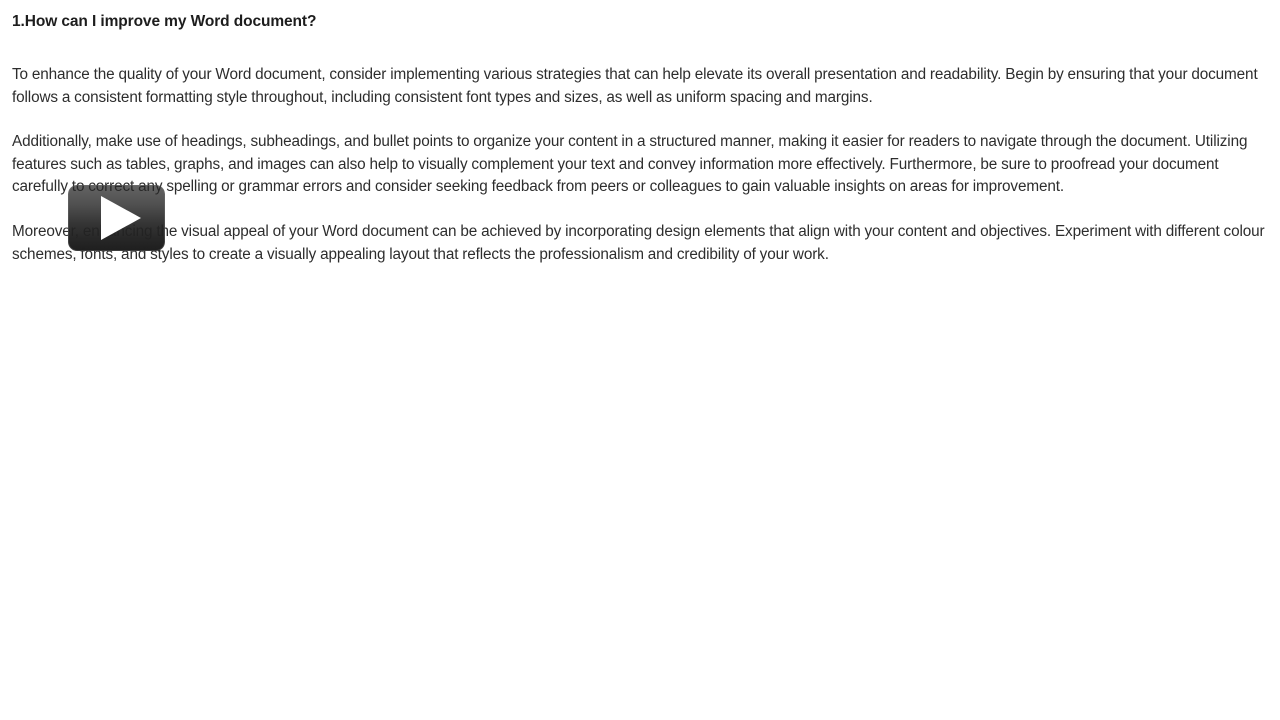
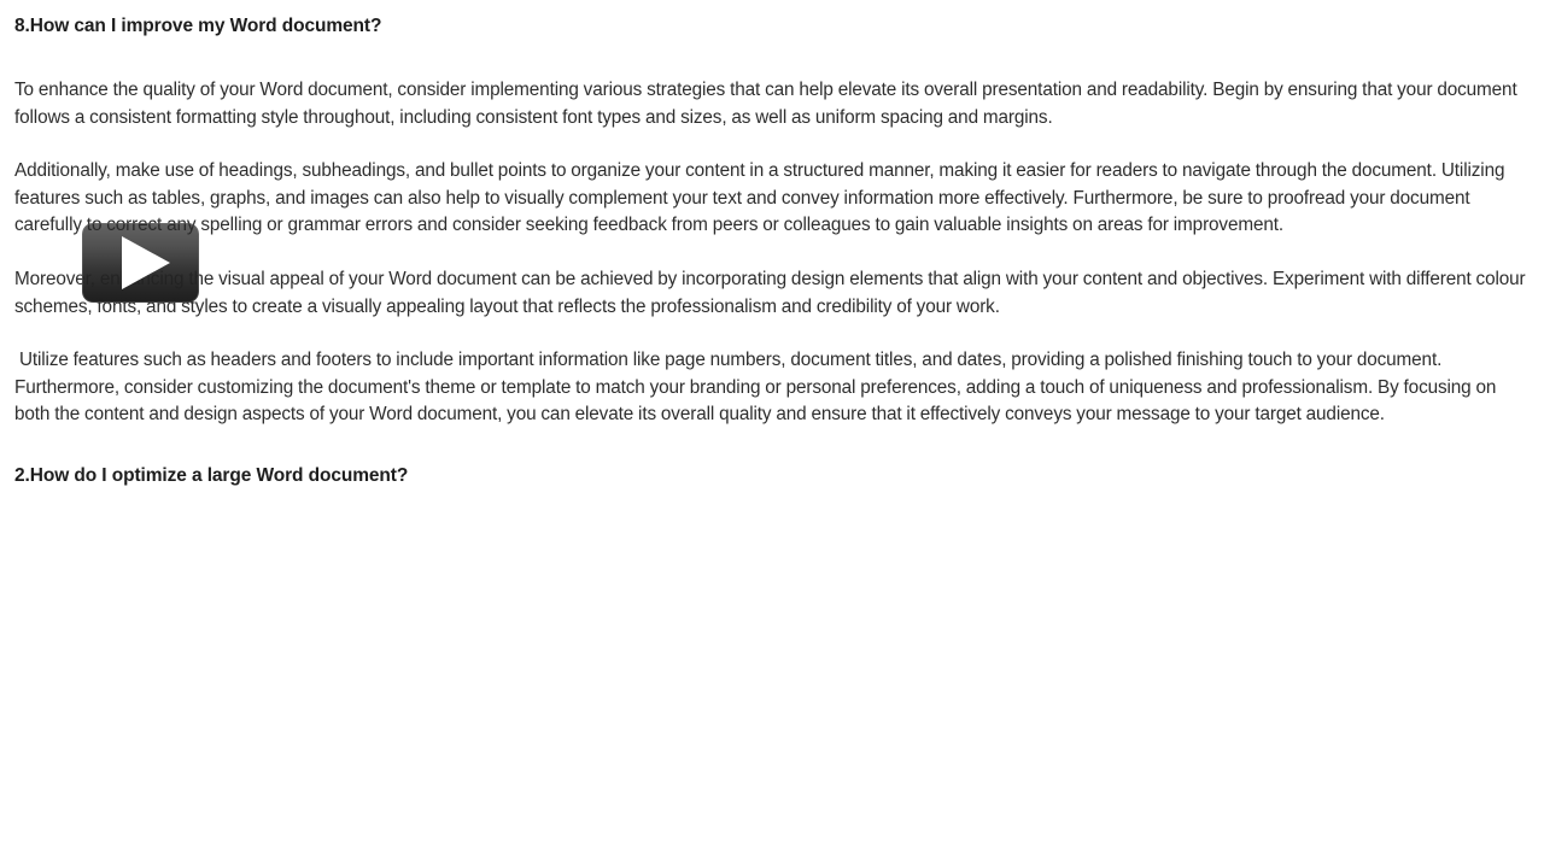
- 1.How can I improve my Word document?
+ 8.How can I improve my Word document?
  To enhance the quality of your Word document, consider implementing various strategies that can help elevate its overall presentation and readability. Begin by ensuring that your document follows a consistent formatting style throughout, including consistent font types and sizes, as well as uniform spacing and margins.
  Additionally, make use of headings, subheadings, and bullet points to organize your content in a structured manner, making it easier for readers to navigate through the document. Utilizing features such as tables, graphs, and images can also help to visually complement your text and convey information more effectively. Furthermore, be sure to proofread your document carefully spelling or grammar errors and consider seeking feedback from peers or colleagues to gain valuable insights on areas for improvement.
  Moreovee visual appeal of your Word document can be achieved by incorporating design elements that align with your content and objectives. Experiment with different colour schemes, fonts, and styles to create a visually appealing layout that reflects the professionalism and credibility of your work.
+ Utilize features such as headers and footers to include important information like page numbers, document titles, and dates, providing a polished finishing touch to your document. Furthermore, consider customizing the document's theme or template to match your branding or personal preferences, adding a touch of uniqueness and professionalism. By focusing on both the content and design aspects of your Word document, you can elevate its overall quality and ensure that it effectively conveys your message to your target audience.
+ 2.How do I optimize a large Word document?
